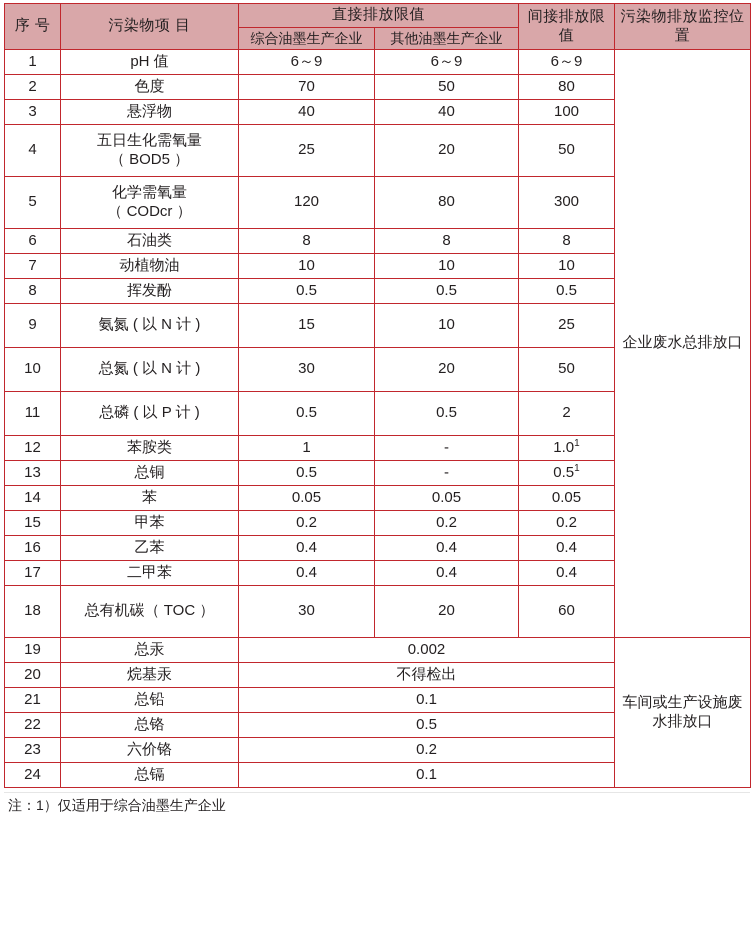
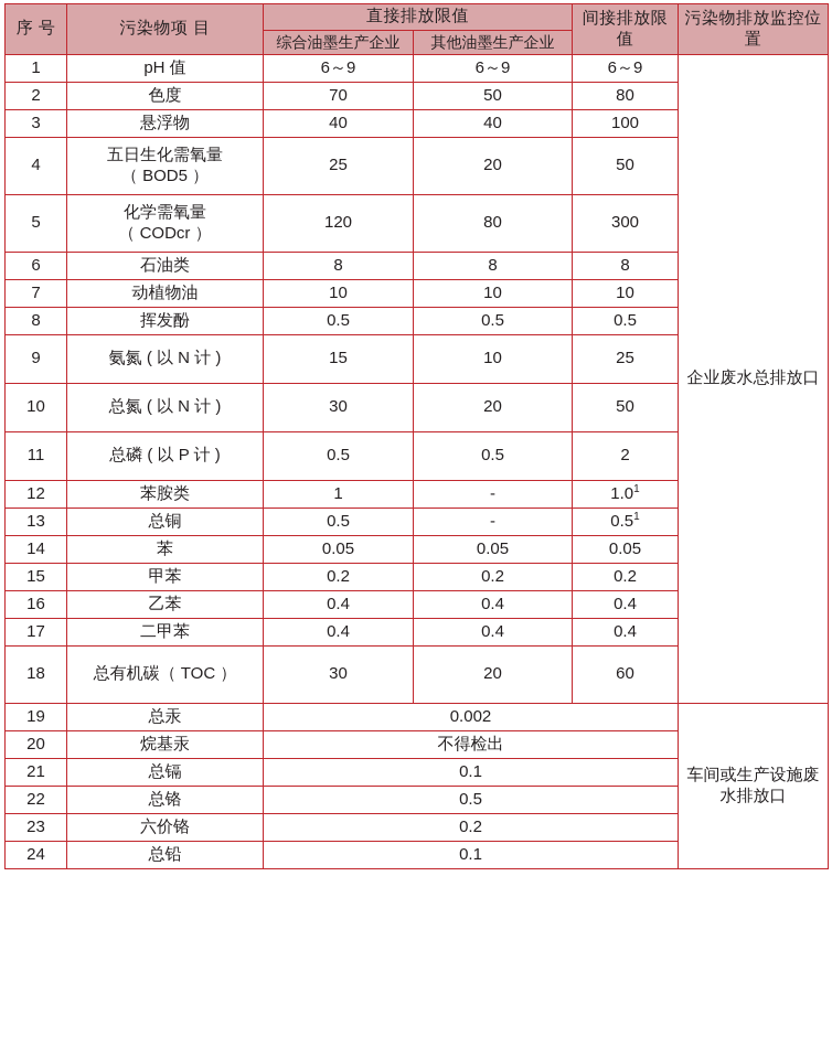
  序 号	污染物项 目	直接排放限值	间接排放限值	污染物排放监控位置
  综合油墨生产企业	其他油墨生产企业
  1	pH 值	6～9	6～9	6～9	企业废水总排放口
  2	色度	70	50	80
  3	悬浮物	40	40	100
  4	五日生化需氧量 （ BOD5 ）	25	20	50
  5	化学需氧量 （ CODcr ）	120	80	300
  6	石油类	8	8	8
  7	动植物油	10	10	10
  8	挥发酚	0.5	0.5	0.5
  9	氨氮 ( 以 N 计 )	15	10	25
  10	总氮 ( 以 N 计 )	30	20	50
  11	总磷 ( 以 P 计 )	0.5	0.5	2
  12	苯胺类	1	-	1.01
  13	总铜	0.5	-	0.51
  14	苯	0.05	0.05	0.05
  15	甲苯	0.2	0.2	0.2
  16	乙苯	0.4	0.4	0.4
  17	二甲苯	0.4	0.4	0.4
  18	总有机碳（ TOC ）	30	20	60
  19	总汞	0.002	车间或生产设施废水排放口
  20	烷基汞	不得检出
- 21	总铅	0.1
+ 21	总镉	0.1
  22	总铬	0.5
  23	六价铬	0.2
- 24	总镉	0.1
+ 24	总铅	0.1
- 注：1）仅适用于综合油墨生产企业
